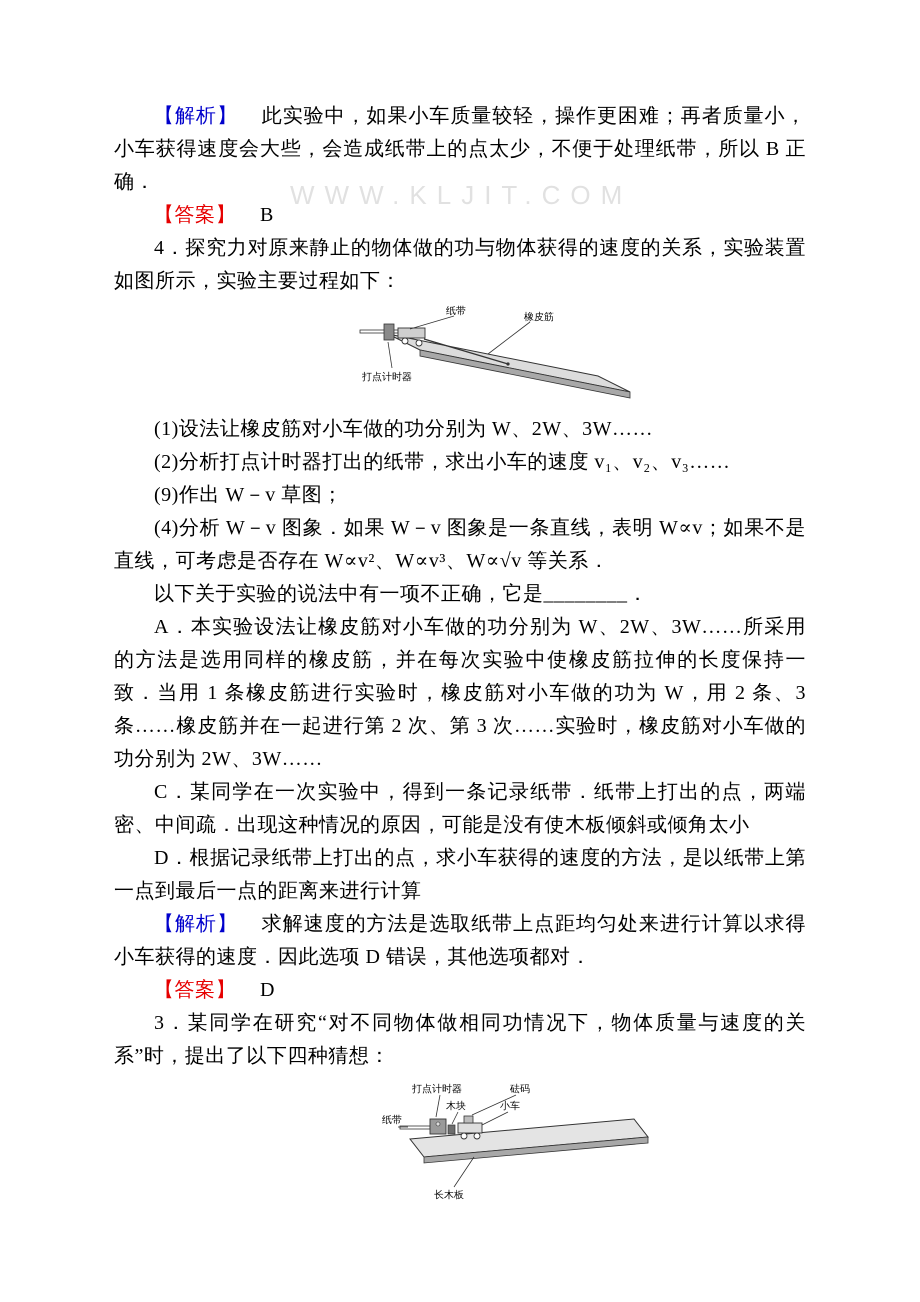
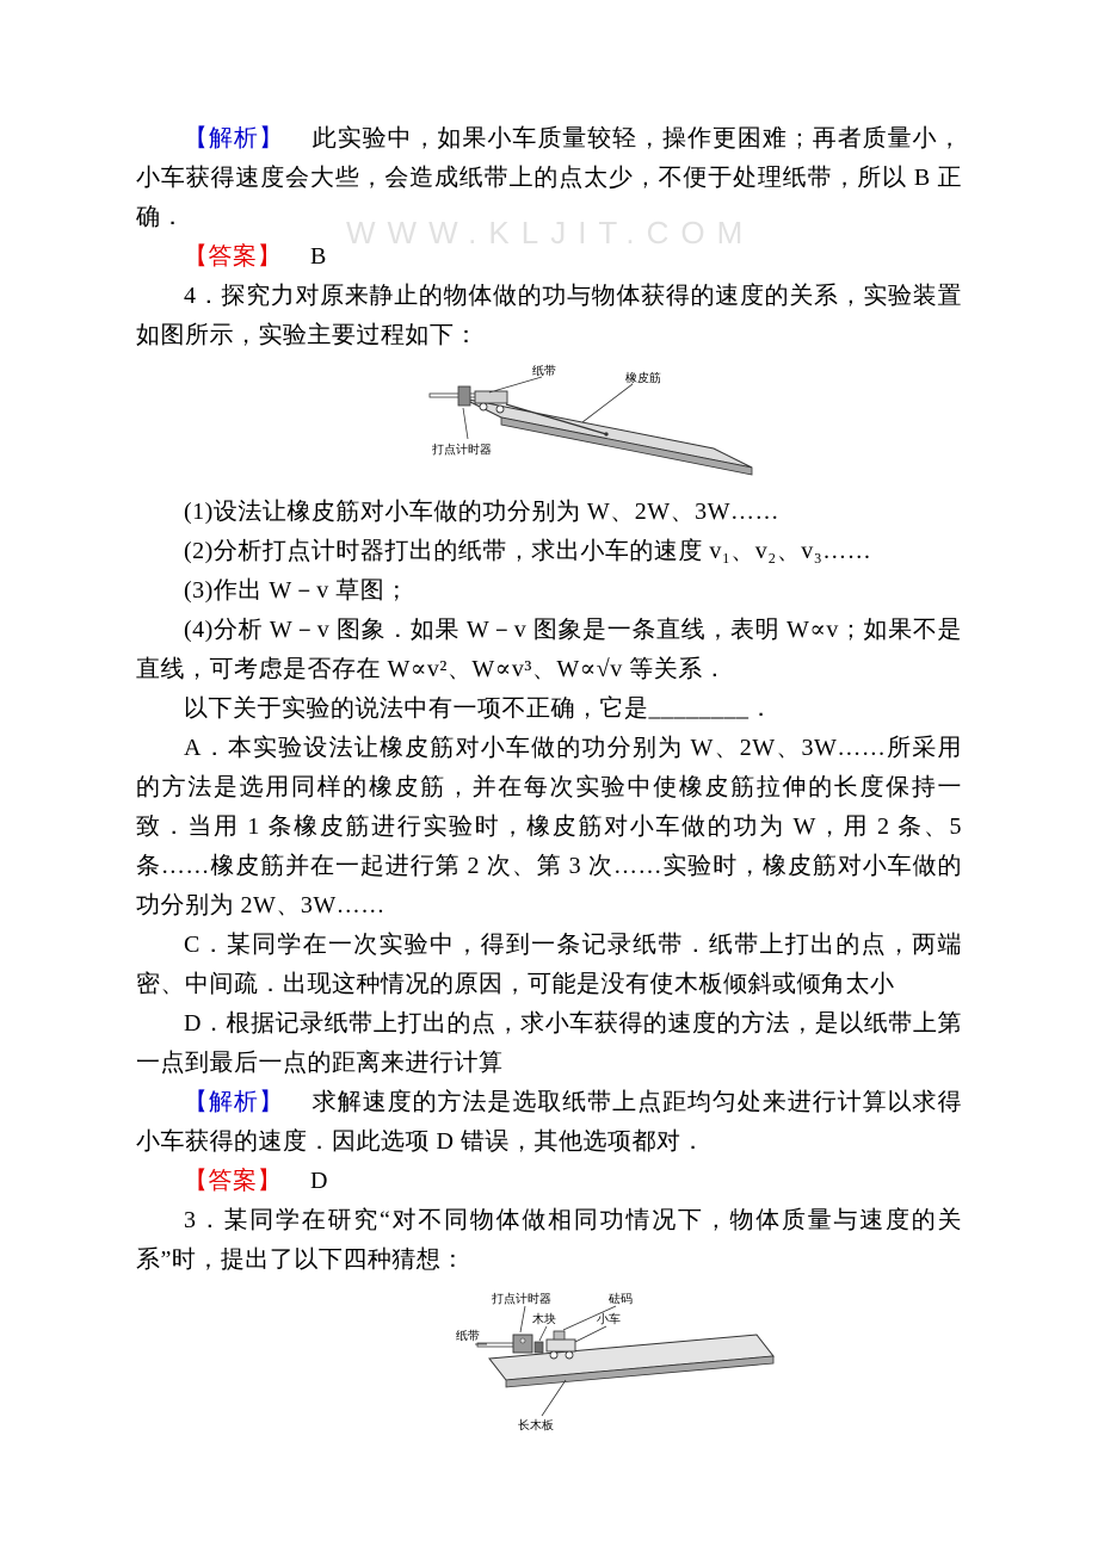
  WWW.KLJIT.COM
  【解析】 此实验中，如果小车质量较轻，操作更困难；再者质量小，小车获得速度会大些，会造成纸带上的点太少，不便于处理纸带，所以 B 正确．
  【答案】 B
  4．探究力对原来静止的物体做的功与物体获得的速度的关系，实验装置如图所示，实验主要过程如下：
  纸带
  橡皮筋
  打点计时器
  (1)设法让橡皮筋对小车做的功分别为 W、2W、3W……
  (2)分析打点计时器打出的纸带，求出小车的速度 v₁、v₂、v₃……
- (9)作出 W－v 草图；
+ (3)作出 W－v 草图；
  (4)分析 W－v 图象．如果 W－v 图象是一条直线，表明 W∝v；如果不是直线，可考虑是否存在 W∝v²、W∝v³、W∝√v 等关系．
  以下关于实验的说法中有一项不正确，它是________．
- A．本实验设法让橡皮筋对小车做的功分别为 W、2W、3W……所采用的方法是选用同样的橡皮筋，并在每次实验中使橡皮筋拉伸的长度保持一致．当用 1 条橡皮筋进行实验时，橡皮筋对小车做的功为 W，用 2 条、3 条……橡皮筋并在一起进行第 2 次、第 3 次……实验时，橡皮筋对小车做的功分别为 2W、3W……
+ A．本实验设法让橡皮筋对小车做的功分别为 W、2W、3W……所采用的方法是选用同样的橡皮筋，并在每次实验中使橡皮筋拉伸的长度保持一致．当用 1 条橡皮筋进行实验时，橡皮筋对小车做的功为 W，用 2 条、5 条……橡皮筋并在一起进行第 2 次、第 3 次……实验时，橡皮筋对小车做的功分别为 2W、3W……
  C．某同学在一次实验中，得到一条记录纸带．纸带上打出的点，两端密、中间疏．出现这种情况的原因，可能是没有使木板倾斜或倾角太小
  D．根据记录纸带上打出的点，求小车获得的速度的方法，是以纸带上第一点到最后一点的距离来进行计算
  【解析】 求解速度的方法是选取纸带上点距均匀处来进行计算以求得小车获得的速度．因此选项 D 错误，其他选项都对．
  【答案】 D
  3．某同学在研究“对不同物体做相同功情况下，物体质量与速度的关系”时，提出了以下四种猜想：
  打点计时器
  砝码
  木块
  小车
  纸带
  长木板
